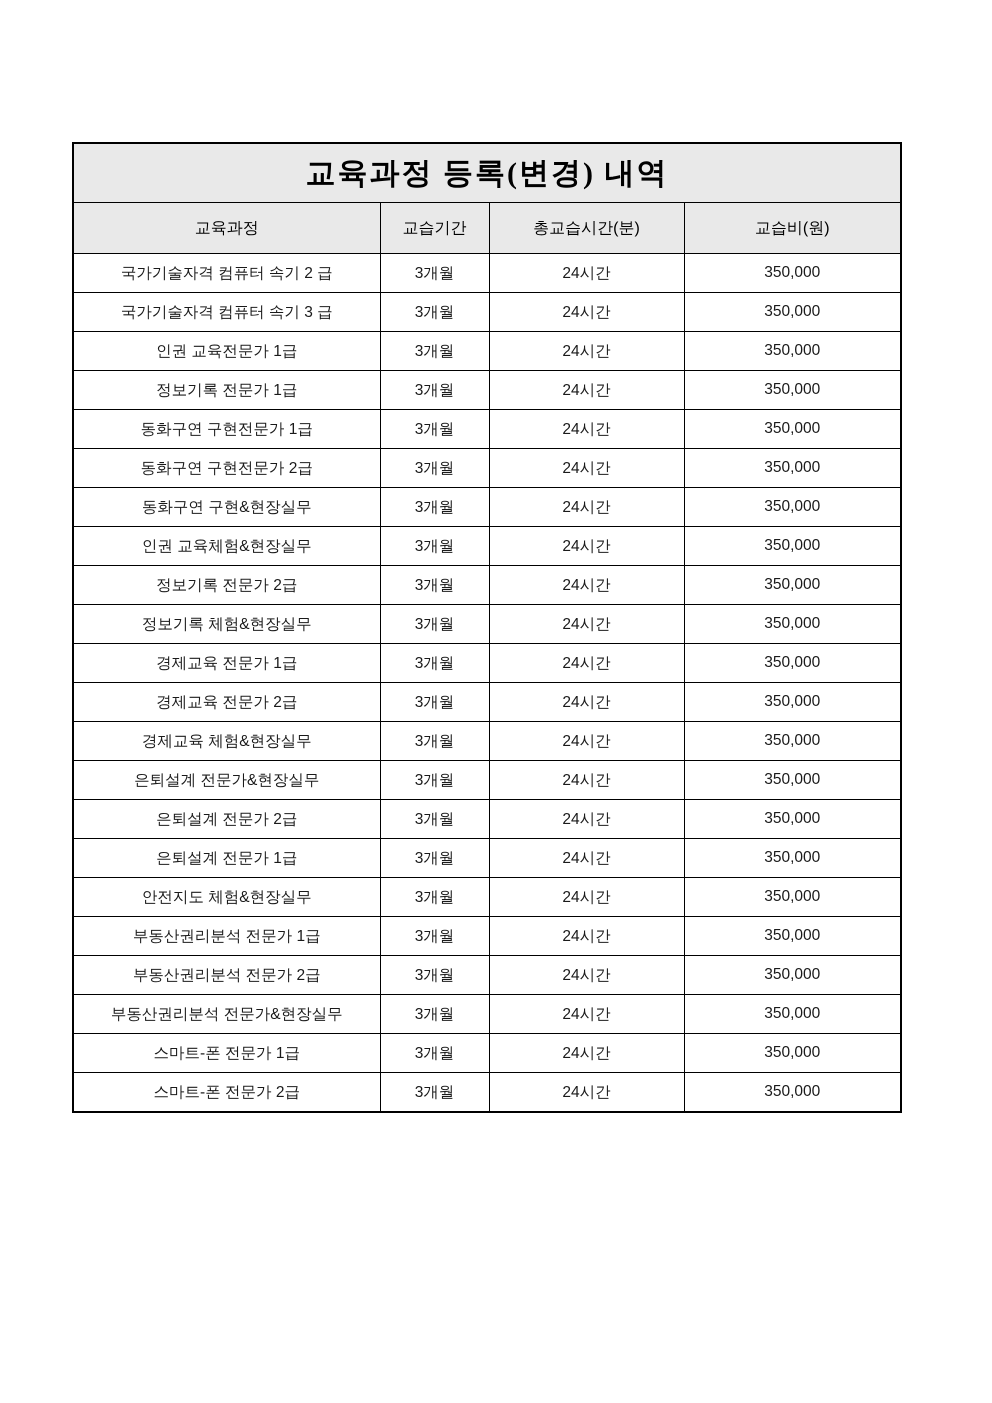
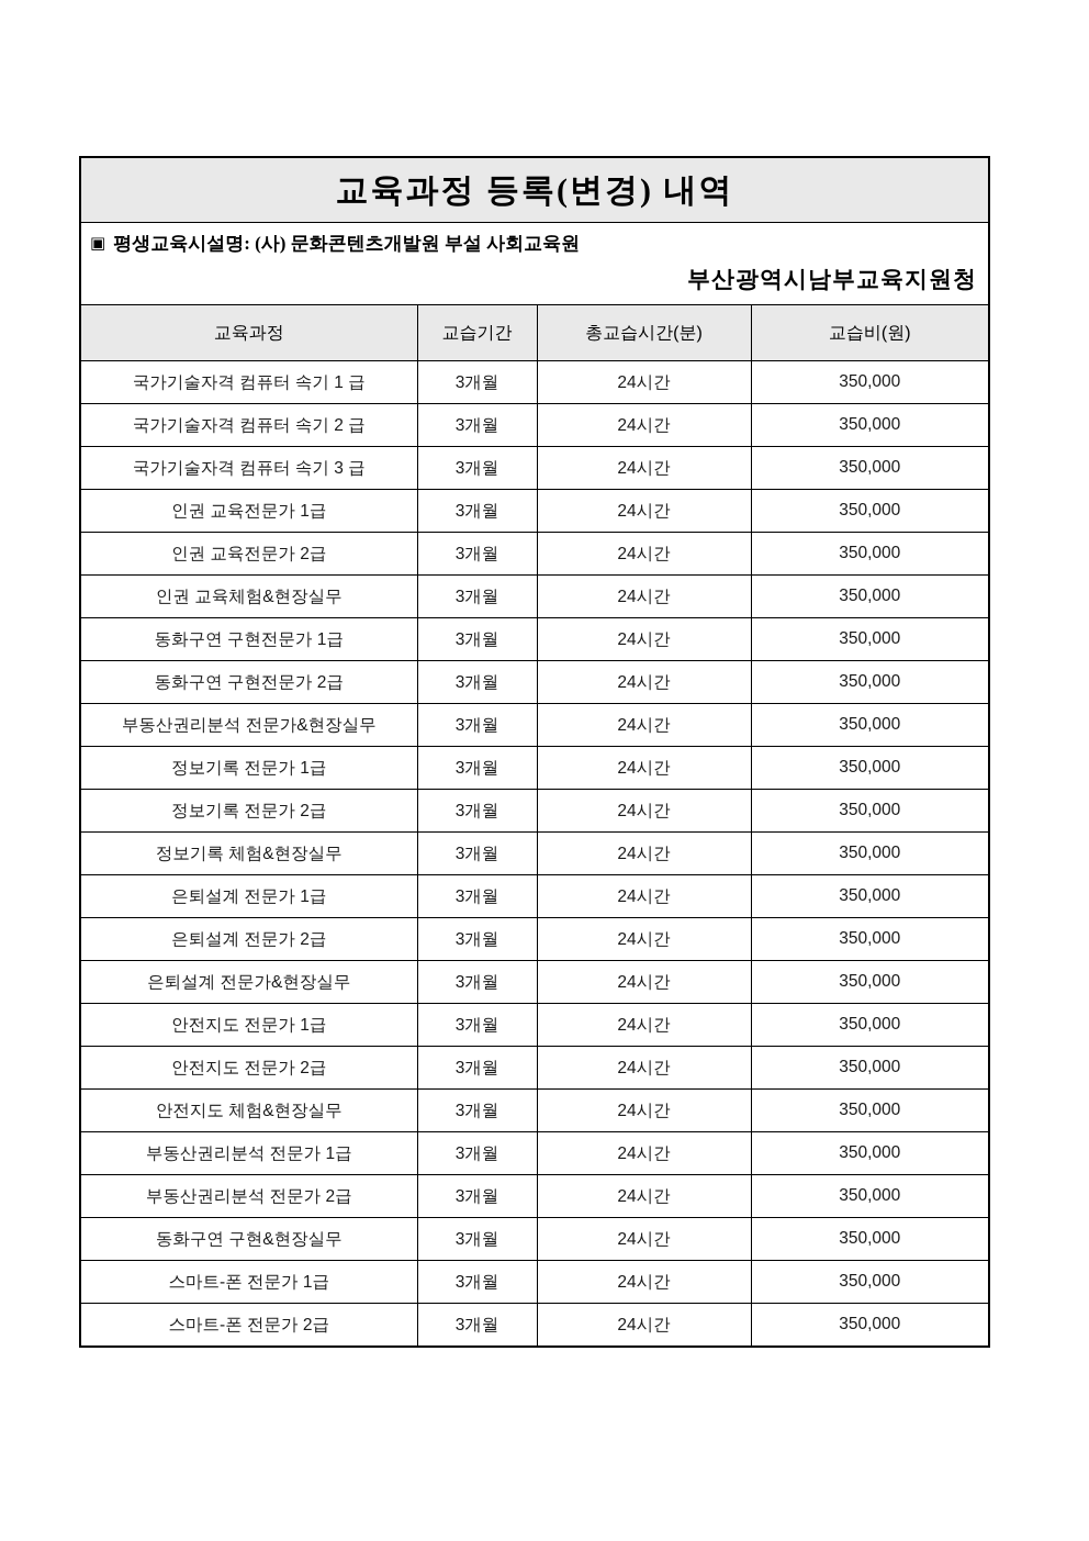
  교육과정 등록(변경) 내역
+ ▣ 평생교육시설명: (사) 문화콘텐츠개발원 부설 사회교육원
+ 부산광역시남부교육지원청
  교육과정	교습기간	총교습시간(분)	교습비(원)
+ 국가기술자격 컴퓨터 속기 1 급	3개월	24시간	350,000
  국가기술자격 컴퓨터 속기 2 급	3개월	24시간	350,000
  국가기술자격 컴퓨터 속기 3 급	3개월	24시간	350,000
  인권 교육전문가 1급	3개월	24시간	350,000
+ 인권 교육전문가 2급	3개월	24시간	350,000
- 정보기록 전문가 1급	3개월	24시간	350,000
+ 인권 교육체험&현장실무	3개월	24시간	350,000
  동화구연 구현전문가 1급	3개월	24시간	350,000
  동화구연 구현전문가 2급	3개월	24시간	350,000
- 동화구연 구현&현장실무	3개월	24시간	350,000
+ 부동산권리분석 전문가&현장실무	3개월	24시간	350,000
- 인권 교육체험&현장실무	3개월	24시간	350,000
+ 정보기록 전문가 1급	3개월	24시간	350,000
  정보기록 전문가 2급	3개월	24시간	350,000
  정보기록 체험&현장실무	3개월	24시간	350,000
- 경제교육 전문가 1급	3개월	24시간	350,000
- 경제교육 전문가 2급	3개월	24시간	350,000
- 경제교육 체험&현장실무	3개월	24시간	350,000
- 은퇴설계 전문가&현장실무	3개월	24시간	350,000
+ 은퇴설계 전문가 1급	3개월	24시간	350,000
  은퇴설계 전문가 2급	3개월	24시간	350,000
- 은퇴설계 전문가 1급	3개월	24시간	350,000
+ 은퇴설계 전문가&현장실무	3개월	24시간	350,000
+ 안전지도 전문가 1급	3개월	24시간	350,000
+ 안전지도 전문가 2급	3개월	24시간	350,000
  안전지도 체험&현장실무	3개월	24시간	350,000
  부동산권리분석 전문가 1급	3개월	24시간	350,000
  부동산권리분석 전문가 2급	3개월	24시간	350,000
- 부동산권리분석 전문가&현장실무	3개월	24시간	350,000
+ 동화구연 구현&현장실무	3개월	24시간	350,000
  스마트-폰 전문가 1급	3개월	24시간	350,000
  스마트-폰 전문가 2급	3개월	24시간	350,000
